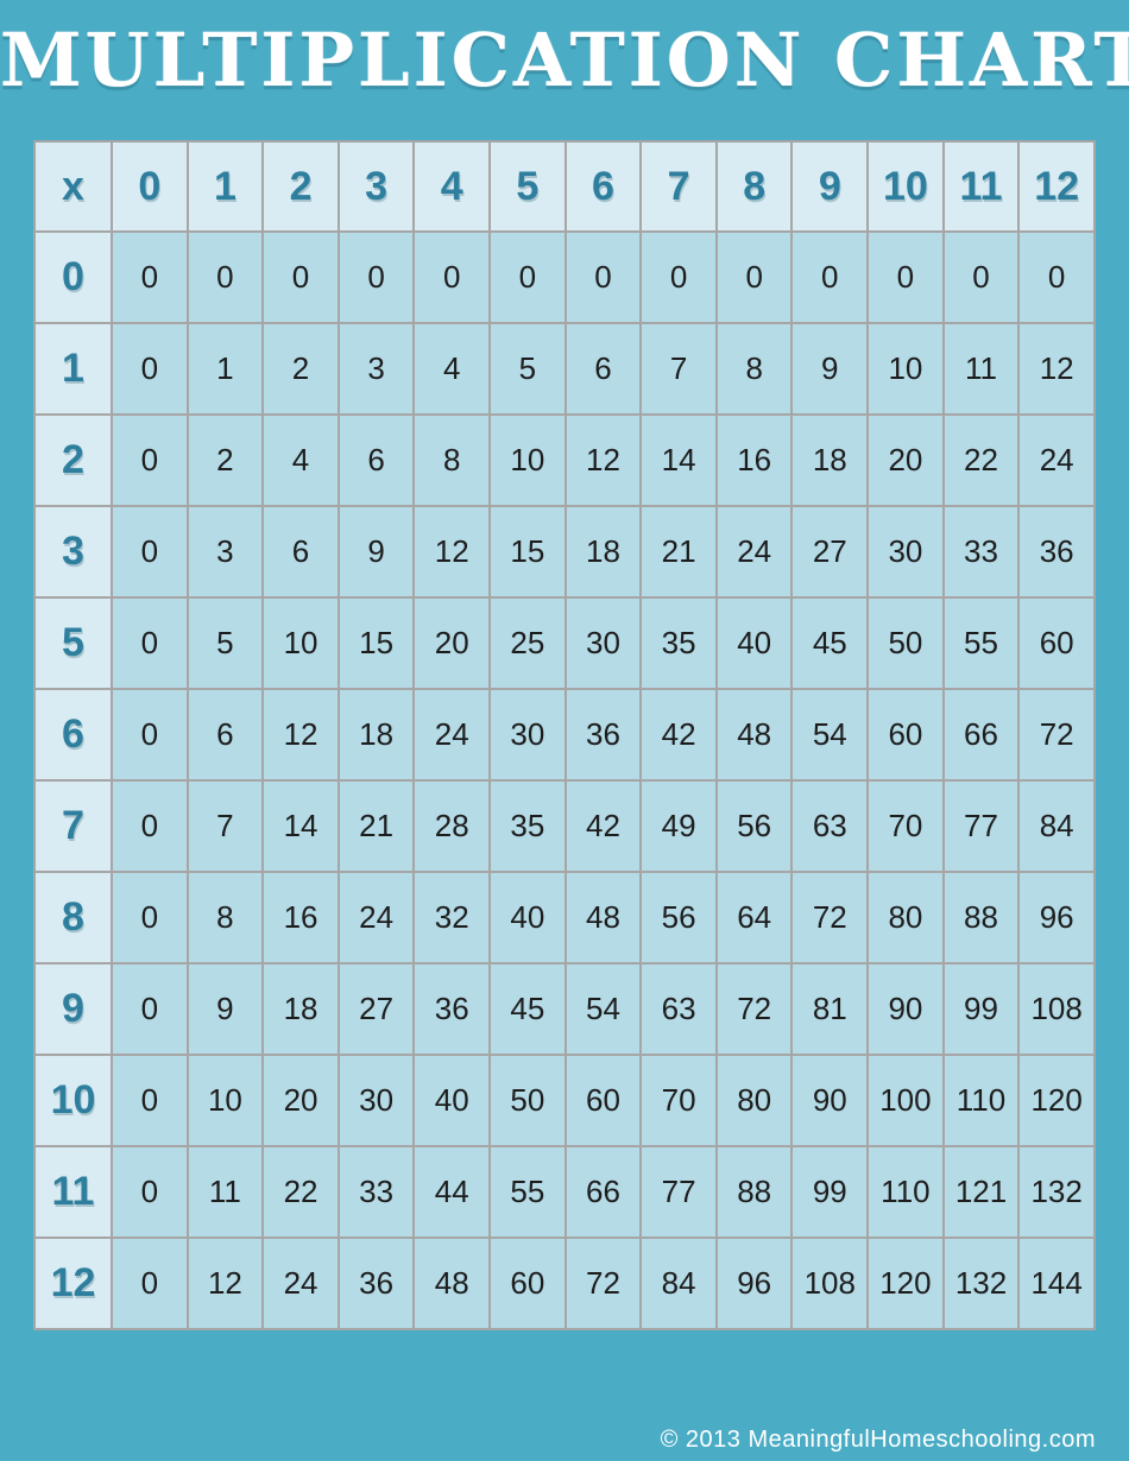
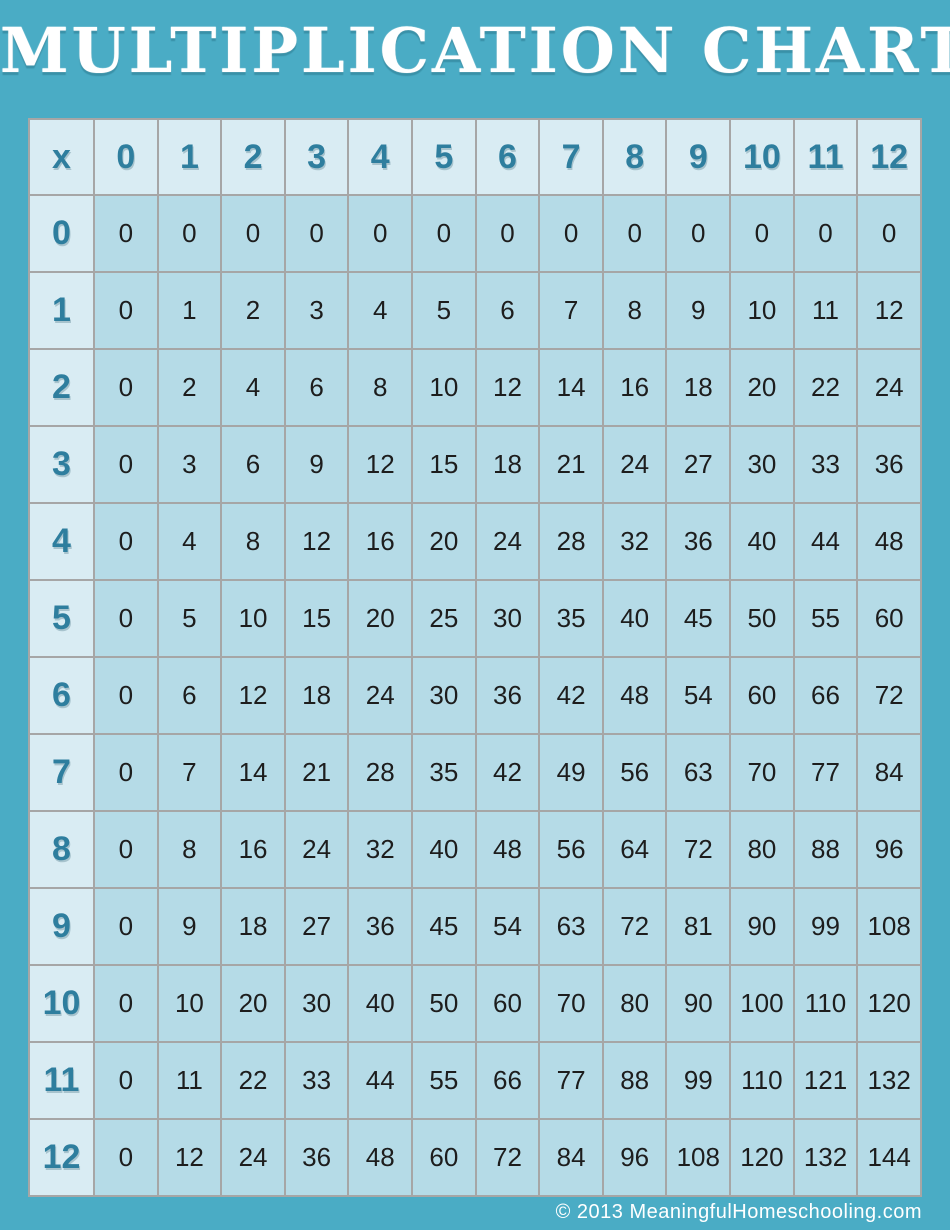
  MULTIPLICATION CHART
  x	0	1	2	3	4	5	6	7	8	9	10	11	12
  0	0	0	0	0	0	0	0	0	0	0	0	0	0
  1	0	1	2	3	4	5	6	7	8	9	10	11	12
  2	0	2	4	6	8	10	12	14	16	18	20	22	24
  3	0	3	6	9	12	15	18	21	24	27	30	33	36
+ 4	0	4	8	12	16	20	24	28	32	36	40	44	48
  5	0	5	10	15	20	25	30	35	40	45	50	55	60
  6	0	6	12	18	24	30	36	42	48	54	60	66	72
  7	0	7	14	21	28	35	42	49	56	63	70	77	84
  8	0	8	16	24	32	40	48	56	64	72	80	88	96
  9	0	9	18	27	36	45	54	63	72	81	90	99	108
  10	0	10	20	30	40	50	60	70	80	90	100	110	120
  11	0	11	22	33	44	55	66	77	88	99	110	121	132
  12	0	12	24	36	48	60	72	84	96	108	120	132	144
  © 2013 MeaningfulHomeschooling.com
